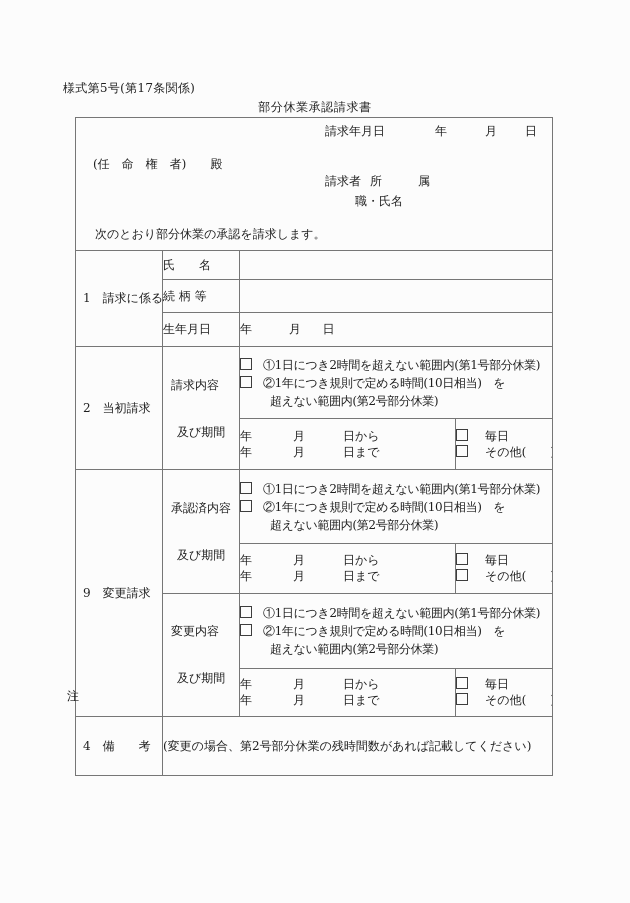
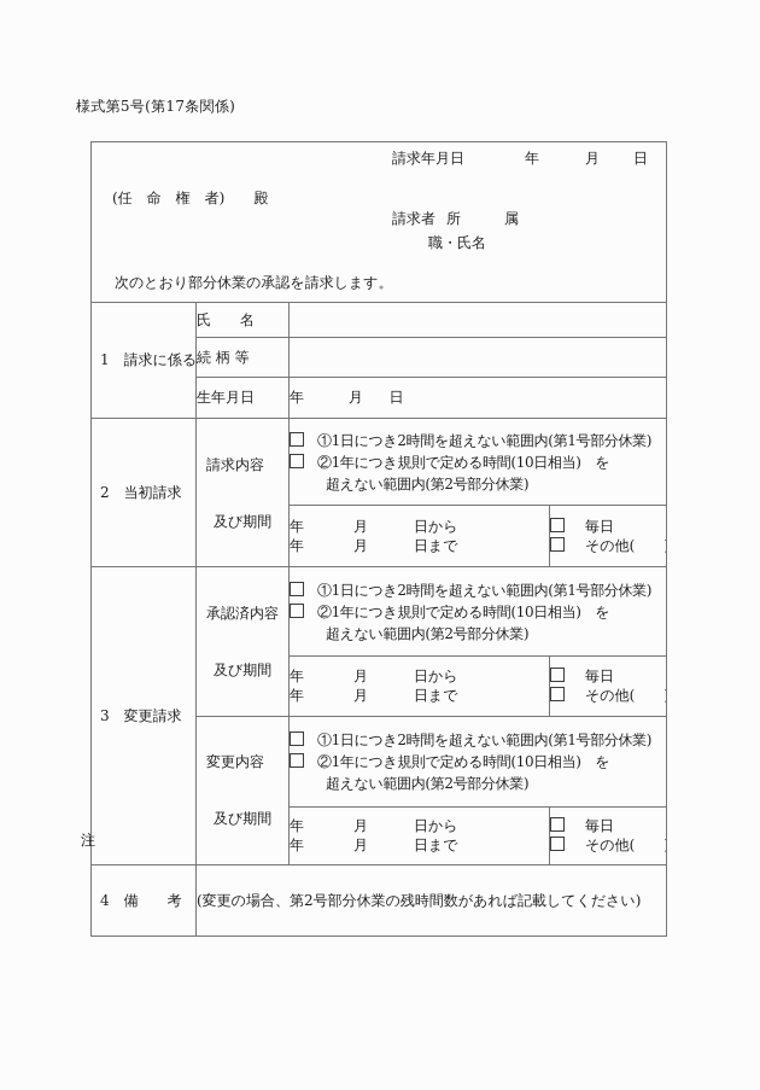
  様式第5号(第17条関係)
- 部分休業承認請求書
  請求年月日 年 月 日 (任 命 権 者) 殿 請求者 所 属 職・氏名 次のとおり部分休業の承認を請求します。
  1 請求に係る	氏 名
  続 柄 等
  生年月日	年 月 日
  2 当初請求	請求内容 及び期間	①1日につき2時間を超えない範囲内(第1号部分休業) ②1年につき規則で定める時間(10日相当) を 超えない範囲内(第2号部分休業)
  年 月 日から 年 月 日まで	毎日 その他(
- 9 変更請求	承認済内容 及び期間	①1日につき2時間を超えない範囲内(第1号部分休業) ②1年につき規則で定める時間(10日相当) を 超えない範囲内(第2号部分休業)
+ 3 変更請求	承認済内容 及び期間	①1日につき2時間を超えない範囲内(第1号部分休業) ②1年につき規則で定める時間(10日相当) を 超えない範囲内(第2号部分休業)
  年 月 日から 年 月 日まで	毎日 その他(
  変更内容 及び期間	①1日につき2時間を超えない範囲内(第1号部分休業) ②1年につき規則で定める時間(10日相当) を 超えない範囲内(第2号部分休業)
  年 月 日から 年 月 日まで	毎日 その他(
  4 備 考	(変更の場合、第2号部分休業の残時間数があれば記載してください)
  注
